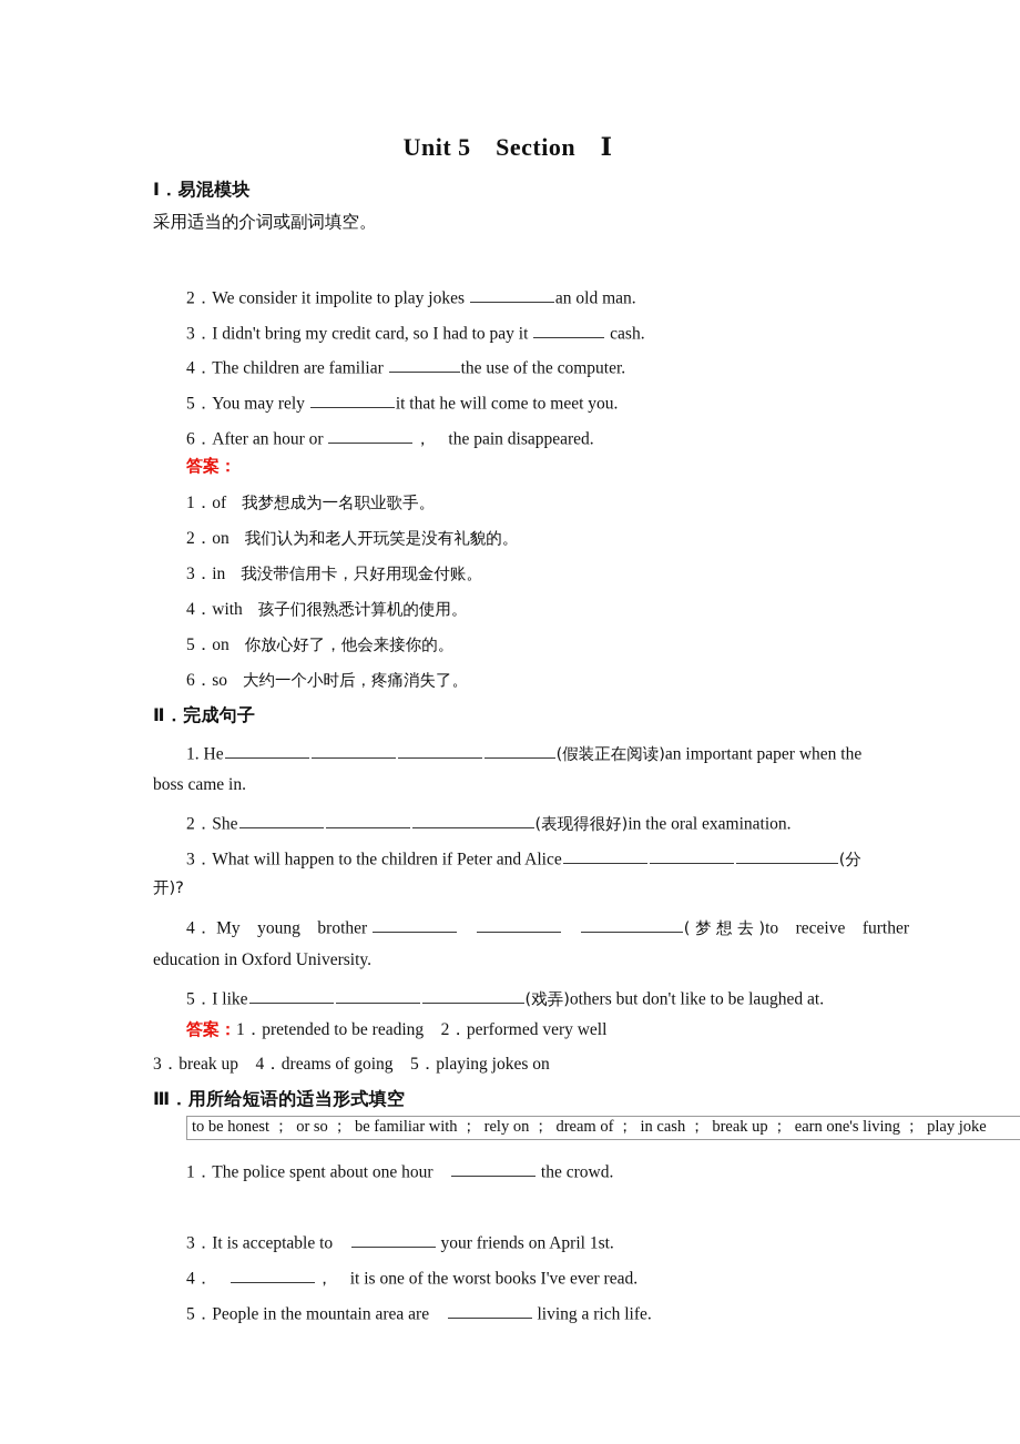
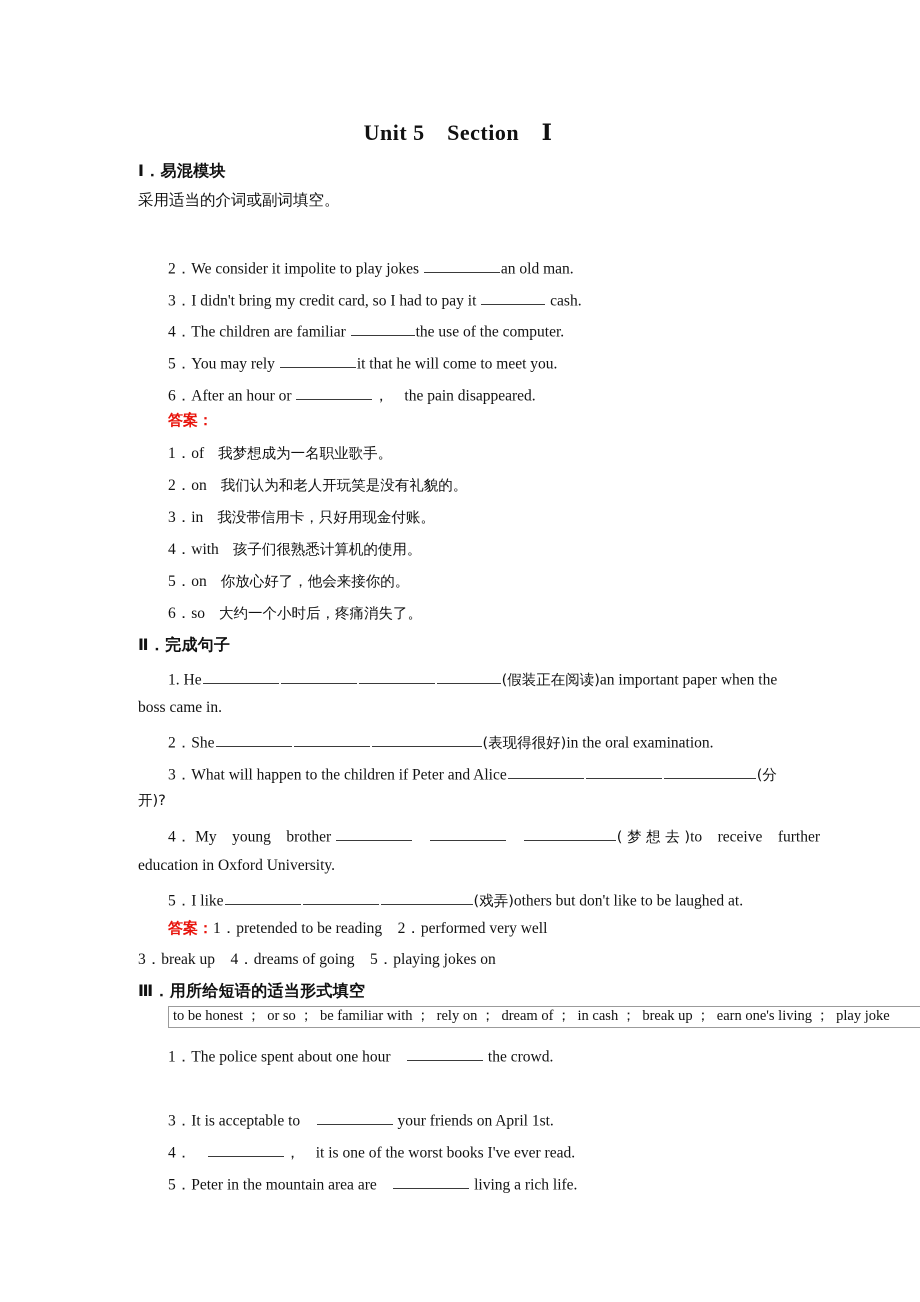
  Unit 5 Section Ⅰ
  Ⅰ．易混模块
  采用适当的介词或副词填空。
  2．We consider it impolite to play jokes an old man.
  3．I didn't bring my credit card, so I had to pay it cash.
  4．The children are familiar the use of the computer.
  5．You may rely it that he will come to meet you.
  6．After an hour or ， the pain disappeared.
  答案：
  1．of 我梦想成为一名职业歌手。
  2．on 我们认为和老人开玩笑是没有礼貌的。
  3．in 我没带信用卡，只好用现金付账。
  4．with 孩子们很熟悉计算机的使用。
  5．on 你放心好了，他会来接你的。
  6．so 大约一个小时后，疼痛消失了。
  Ⅱ．完成句子
  1. He (假装正在阅读)an important paper when the
  boss came in.
  2．She (表现得很好)in the oral examination.
  3．What will happen to the children if Peter and Alice (分
  开)?
  4． My young brother ( 梦 想 去 )to receive further
  education in Oxford University.
  5．I like (戏弄)others but don't like to be laughed at.
  答案：1．pretended to be reading 2．performed very well
  3．break up 4．dreams of going 5．playing jokes on
  Ⅲ．用所给短语的适当形式填空
  to be honest ； or so ； be familiar with ； rely on ； dream of ； in cash ； break up ； earn one's living ； play joke
  1．The police spent about one hour the crowd.
  3．It is acceptable to your friends on April 1st.
  4． ， it is one of the worst books I've ever read.
- 5．People in the mountain area are living a rich life.
+ 5．Peter in the mountain area are living a rich life.
